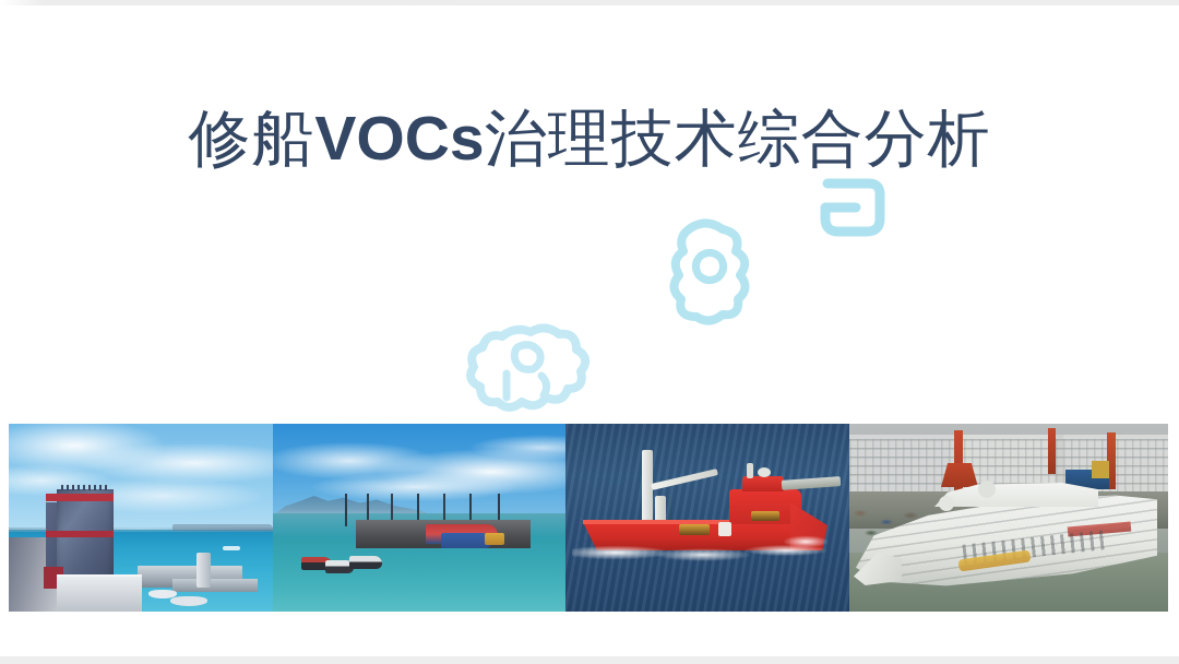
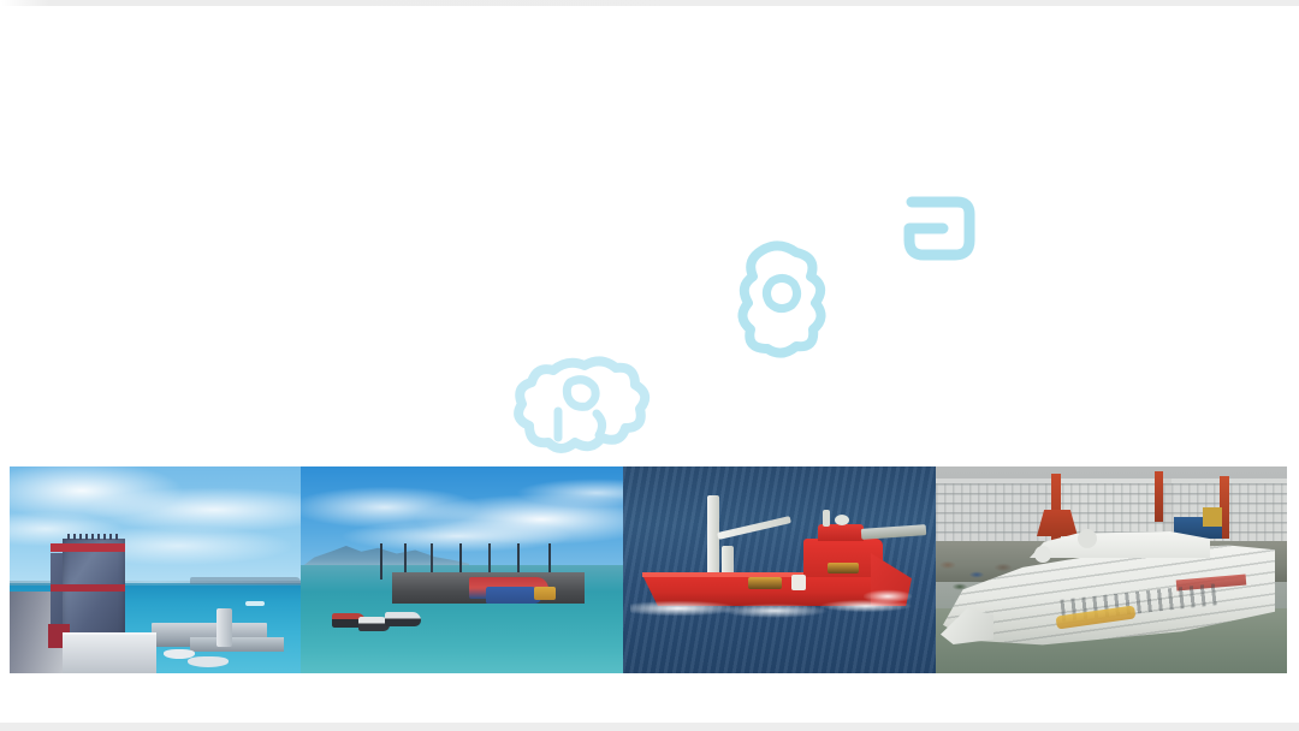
- 修船VOCs治理技术综合分析
